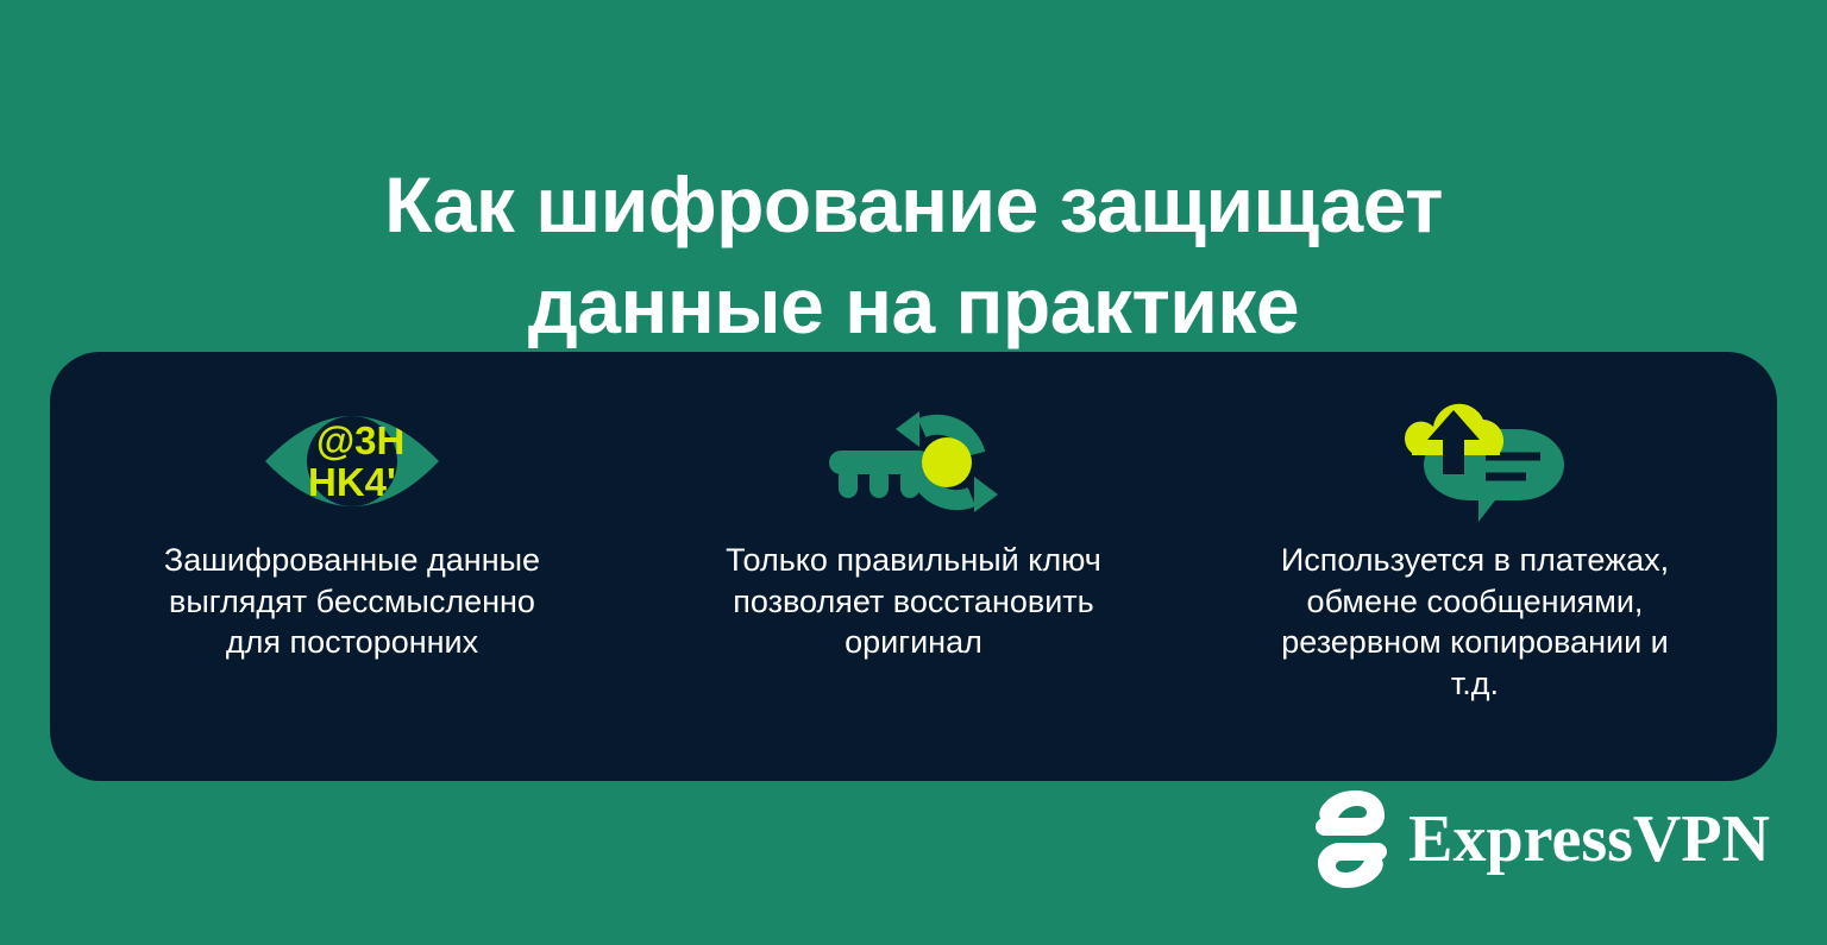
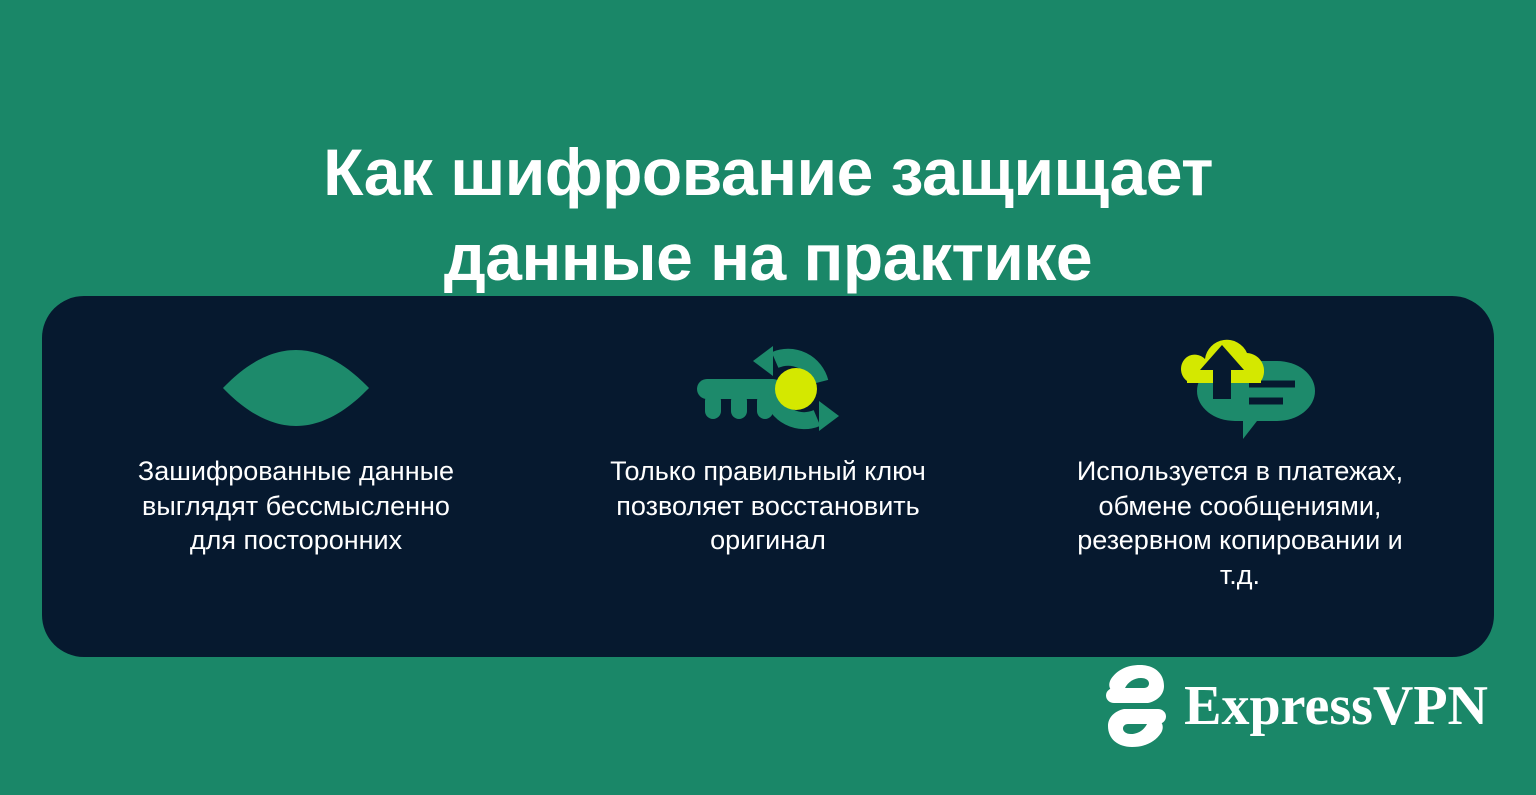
  Как шифрование защищает
  данные на практике
- @3H
- HK4'
  Зашифрованные данные выглядят бессмысленно для посторонних
  Только правильный ключ позволяет восстановить оригинал
  Используется в платежах, обмене сообщениями, резервном копировании и т.д.
  ExpressVPN
